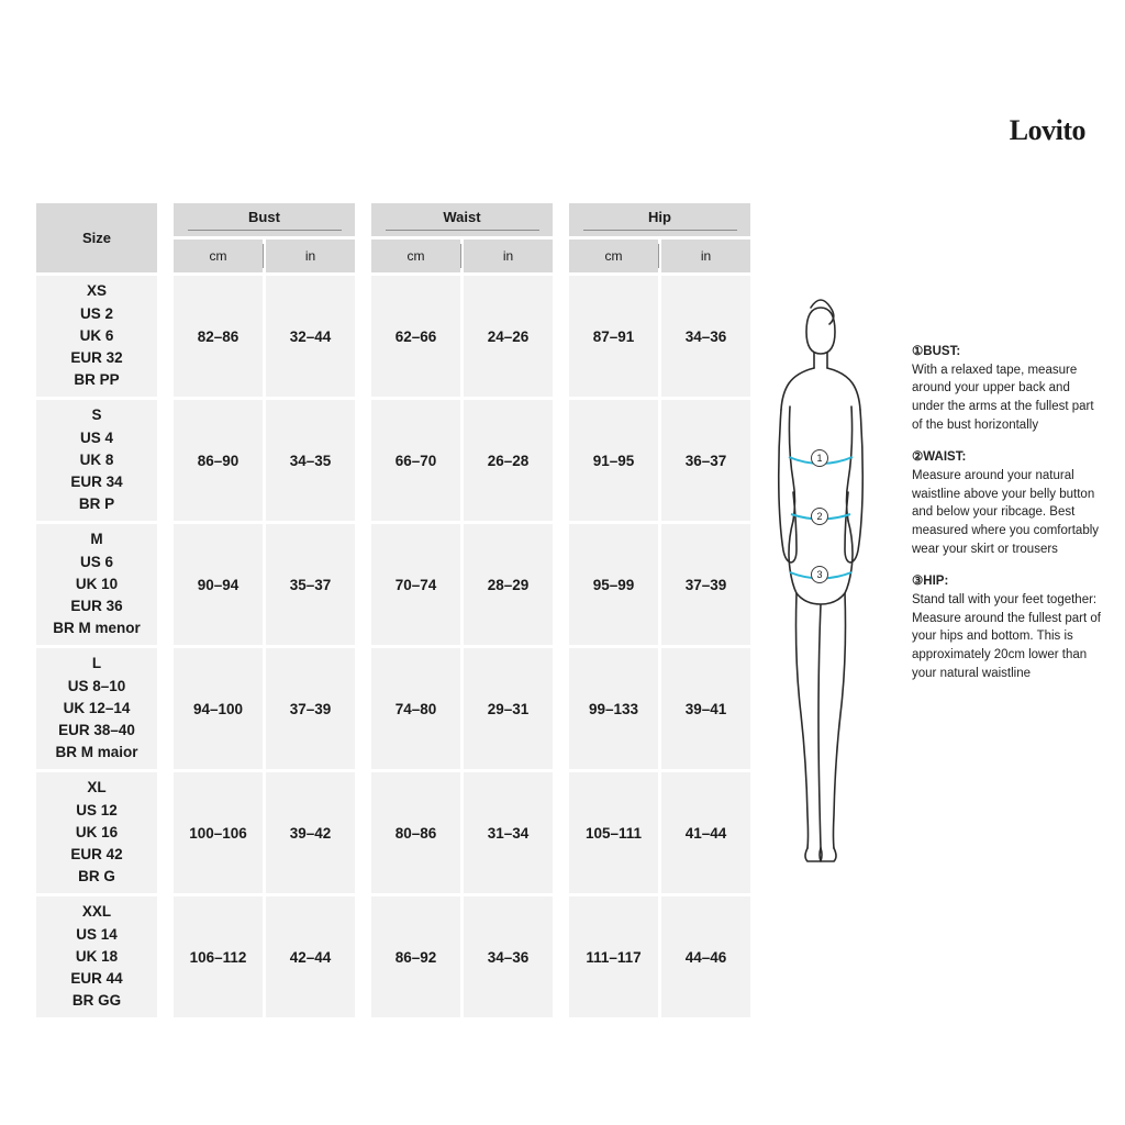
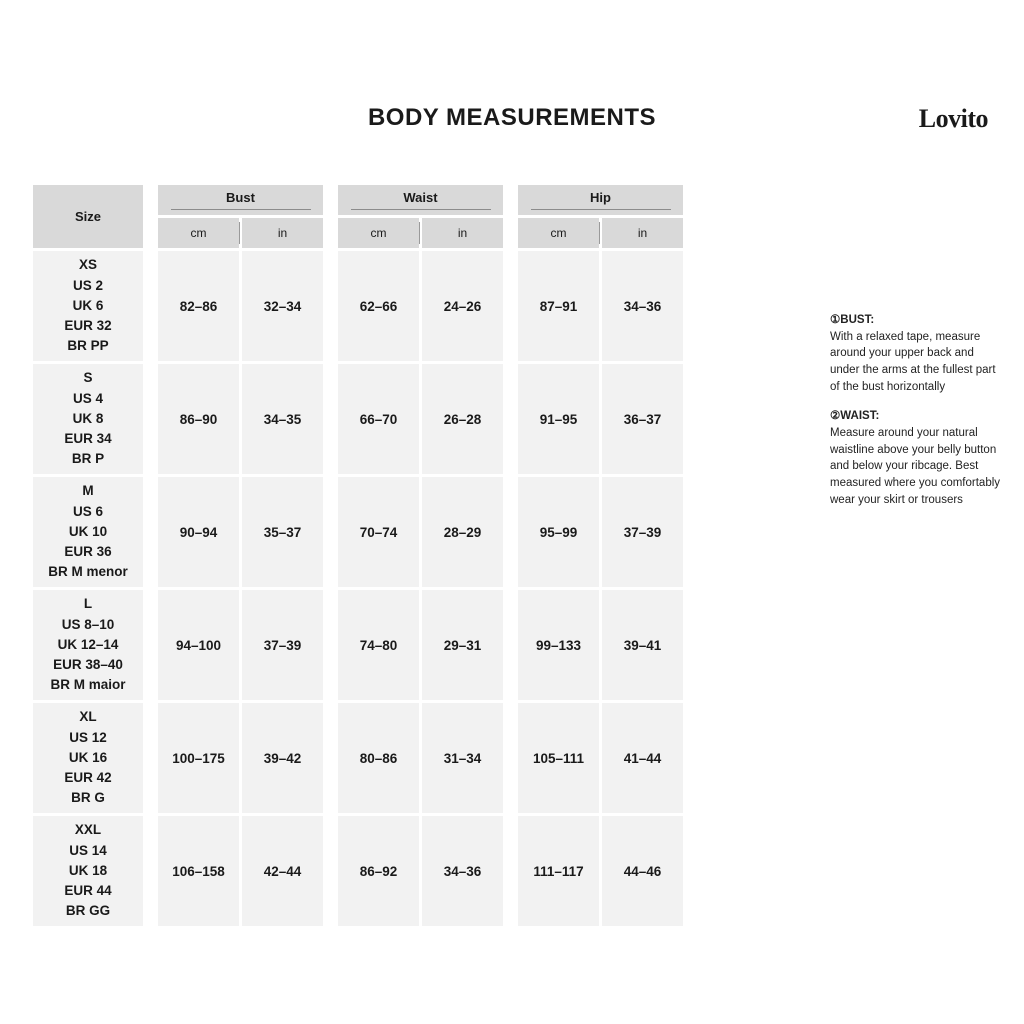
+ BODY MEASUREMENTS
  Lovito
  Size		Bust		Waist		Hip
  cm	in	cm	in	cm	in
- XSUS 2UK 6EUR 32BR PP		82–86	32–44		62–66	24–26		87–91	34–36
+ XSUS 2UK 6EUR 32BR PP		82–86	32–34		62–66	24–26		87–91	34–36
  SUS 4UK 8EUR 34BR P		86–90	34–35		66–70	26–28		91–95	36–37
  MUS 6UK 10EUR 36BR M menor		90–94	35–37		70–74	28–29		95–99	37–39
  LUS 8–10UK 12–14EUR 38–40BR M maior		94–100	37–39		74–80	29–31		99–133	39–41
- XLUS 12UK 16EUR 42BR G		100–106	39–42		80–86	31–34		105–111	41–44
+ XLUS 12UK 16EUR 42BR G		100–175	39–42		80–86	31–34		105–111	41–44
- XXLUS 14UK 18EUR 44BR GG		106–112	42–44		86–92	34–36		111–117	44–46
+ XXLUS 14UK 18EUR 44BR GG		106–158	42–44		86–92	34–36		111–117	44–46
- 1
- 2
- 3
  ①BUST:
  With a relaxed tape, measure around your upper back and under the arms at the fullest part of the bust horizontally
  ②WAIST:
  Measure around your natural waistline above your belly button and below your ribcage. Best measured where you comfortably wear your skirt or trousers
- ③HIP:
- Stand tall with your feet together: Measure around the fullest part of your hips and bottom. This is approximately 20cm lower than your natural waistline
